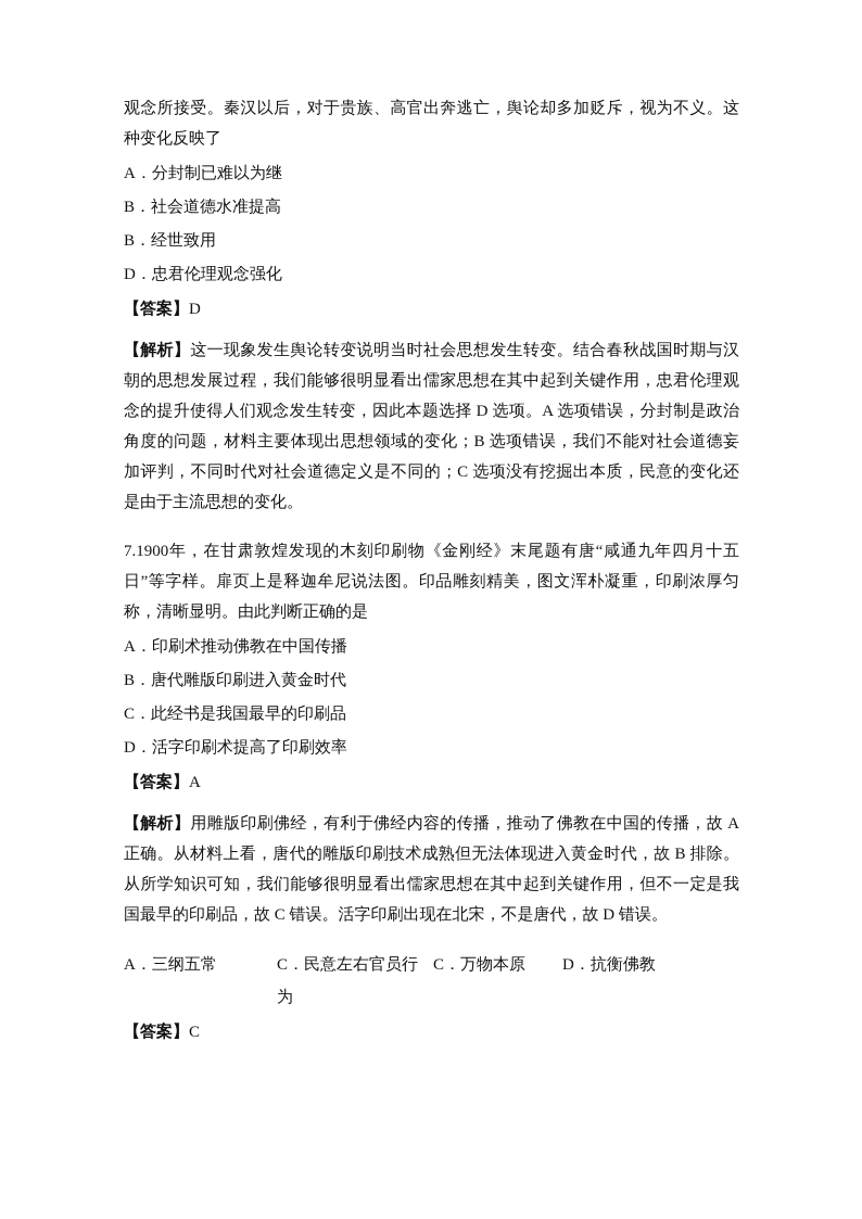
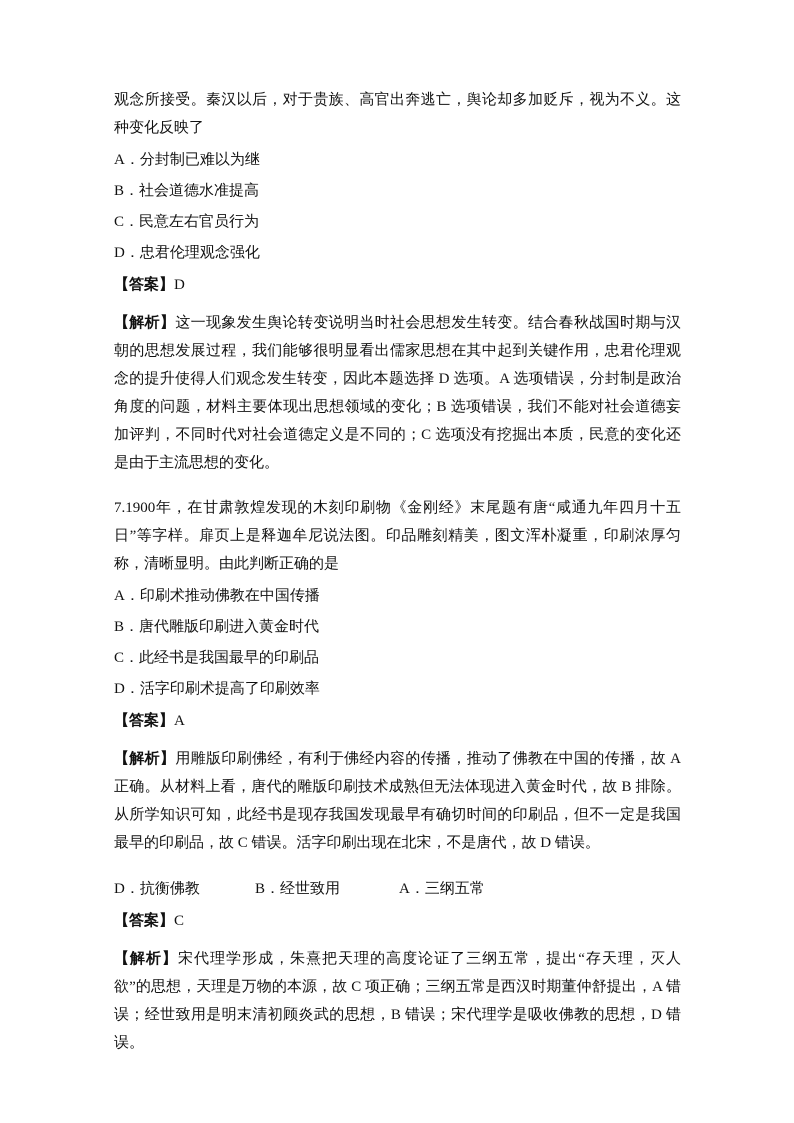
  观念所接受。秦汉以后，对于贵族、高官出奔逃亡，舆论却多加贬斥，视为不义。这种变化反映了
  A．分封制已难以为继
  B．社会道德水准提高
- B．经世致用
+ C．民意左右官员行为
  D．忠君伦理观念强化
  【答案】D
  【解析】这一现象发生舆论转变说明当时社会思想发生转变。结合春秋战国时期与汉朝的思想发展过程，我们能够很明显看出儒家思想在其中起到关键作用，忠君伦理观念的提升使得人们观念发生转变，因此本题选择 D 选项。A 选项错误，分封制是政治角度的问题，材料主要体现出思想领域的变化；B 选项错误，我们不能对社会道德妄加评判，不同时代对社会道德定义是不同的；C 选项没有挖掘出本质，民意的变化还是由于主流思想的变化。
  7.1900年，在甘肃敦煌发现的木刻印刷物《金刚经》末尾题有唐“咸通九年四月十五日”等字样。扉页上是释迦牟尼说法图。印品雕刻精美，图文浑朴凝重，印刷浓厚匀称，清晰显明。由此判断正确的是
  A．印刷术推动佛教在中国传播
  B．唐代雕版印刷进入黄金时代
  C．此经书是我国最早的印刷品
  D．活字印刷术提高了印刷效率
  【答案】A
- 【解析】用雕版印刷佛经，有利于佛经内容的传播，推动了佛教在中国的传播，故 A 正确。从材料上看，唐代的雕版印刷技术成熟但无法体现进入黄金时代，故 B 排除。从所学知识可知，我们能够很明显看出儒家思想在其中起到关键作用，但不一定是我国最早的印刷品，故 C 错误。活字印刷出现在北宋，不是唐代，故 D 错误。
+ 【解析】用雕版印刷佛经，有利于佛经内容的传播，推动了佛教在中国的传播，故 A 正确。从材料上看，唐代的雕版印刷技术成熟但无法体现进入黄金时代，故 B 排除。从所学知识可知，此经书是现存我国发现最早有确切时间的印刷品，但不一定是我国最早的印刷品，故 C 错误。活字印刷出现在北宋，不是唐代，故 D 错误。
- A．三纲五常
+ D．抗衡佛教
- C．民意左右官员行为
+ B．经世致用
- C．万物本原
- D．抗衡佛教
+ A．三纲五常
  【答案】C
+ 【解析】宋代理学形成，朱熹把天理的高度论证了三纲五常，提出“存天理，灭人欲”的思想，天理是万物的本源，故 C 项正确；三纲五常是西汉时期董仲舒提出，A 错误；经世致用是明末清初顾炎武的思想，B 错误；宋代理学是吸收佛教的思想，D 错误。
